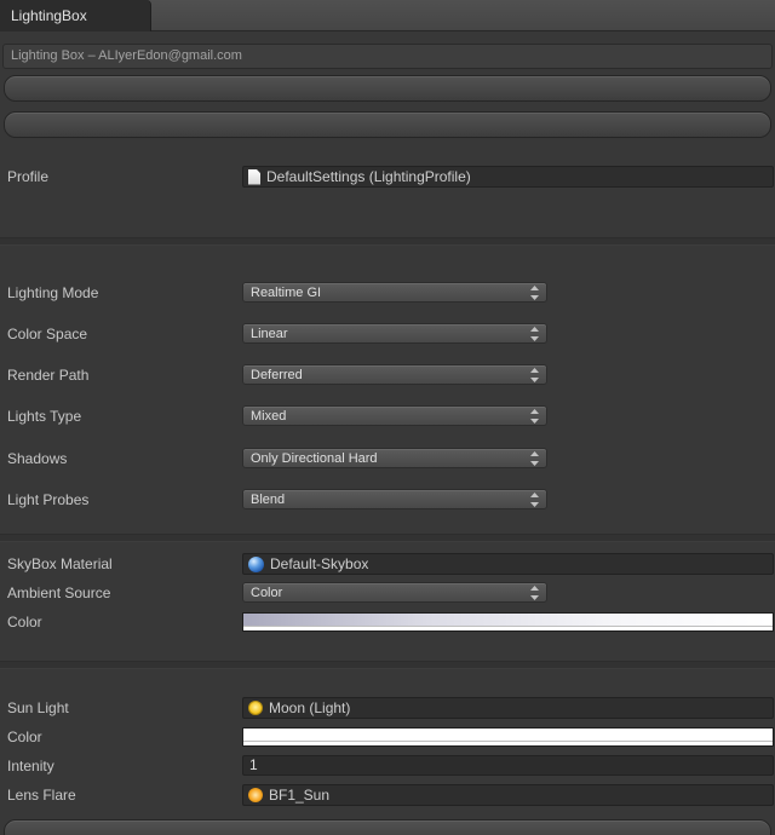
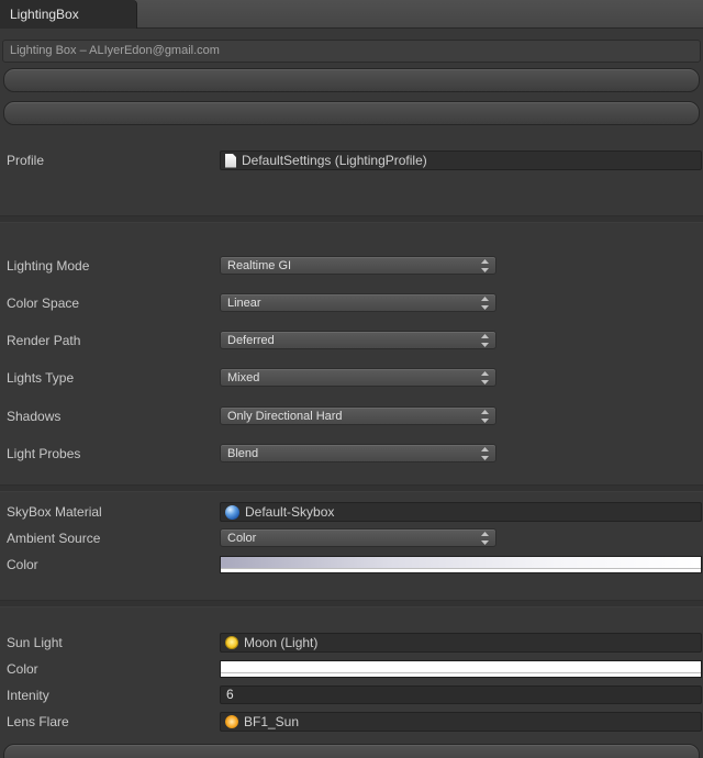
  LightingBox
  Lighting Box – ALIyerEdon@gmail.com
  Profile
  DefaultSettings (LightingProfile)
  Lighting Mode
  Realtime GI
  Color Space
  Linear
  Render Path
  Deferred
  Lights Type
  Mixed
  Shadows
  Only Directional Hard
  Light Probes
  Blend
  SkyBox Material
  Default-Skybox
  Ambient Source
  Color
  Color
  Sun Light
  Moon (Light)
  Color
  Intenity
- 1
+ 6
  Lens Flare
  BF1_Sun
